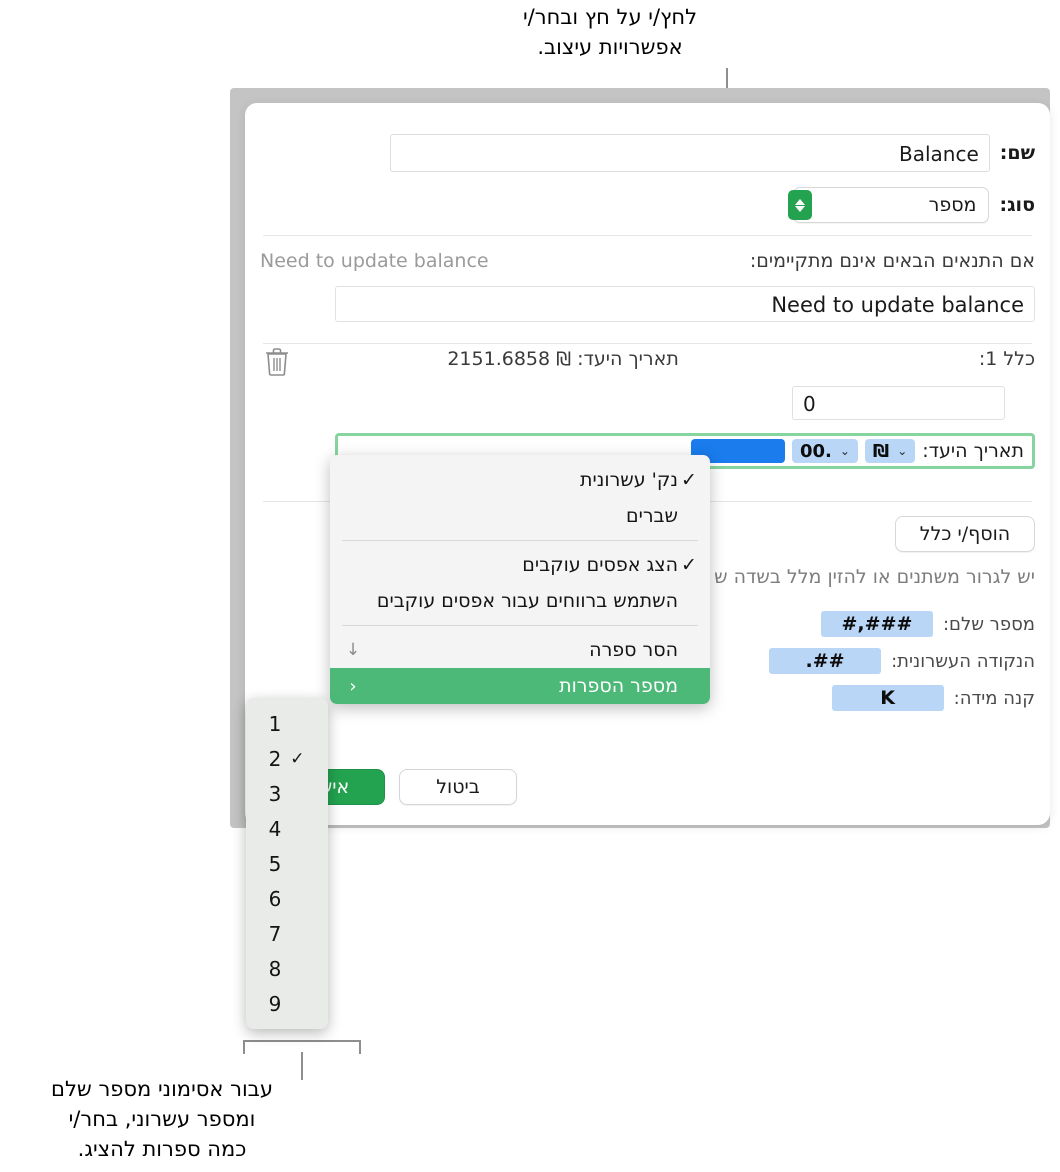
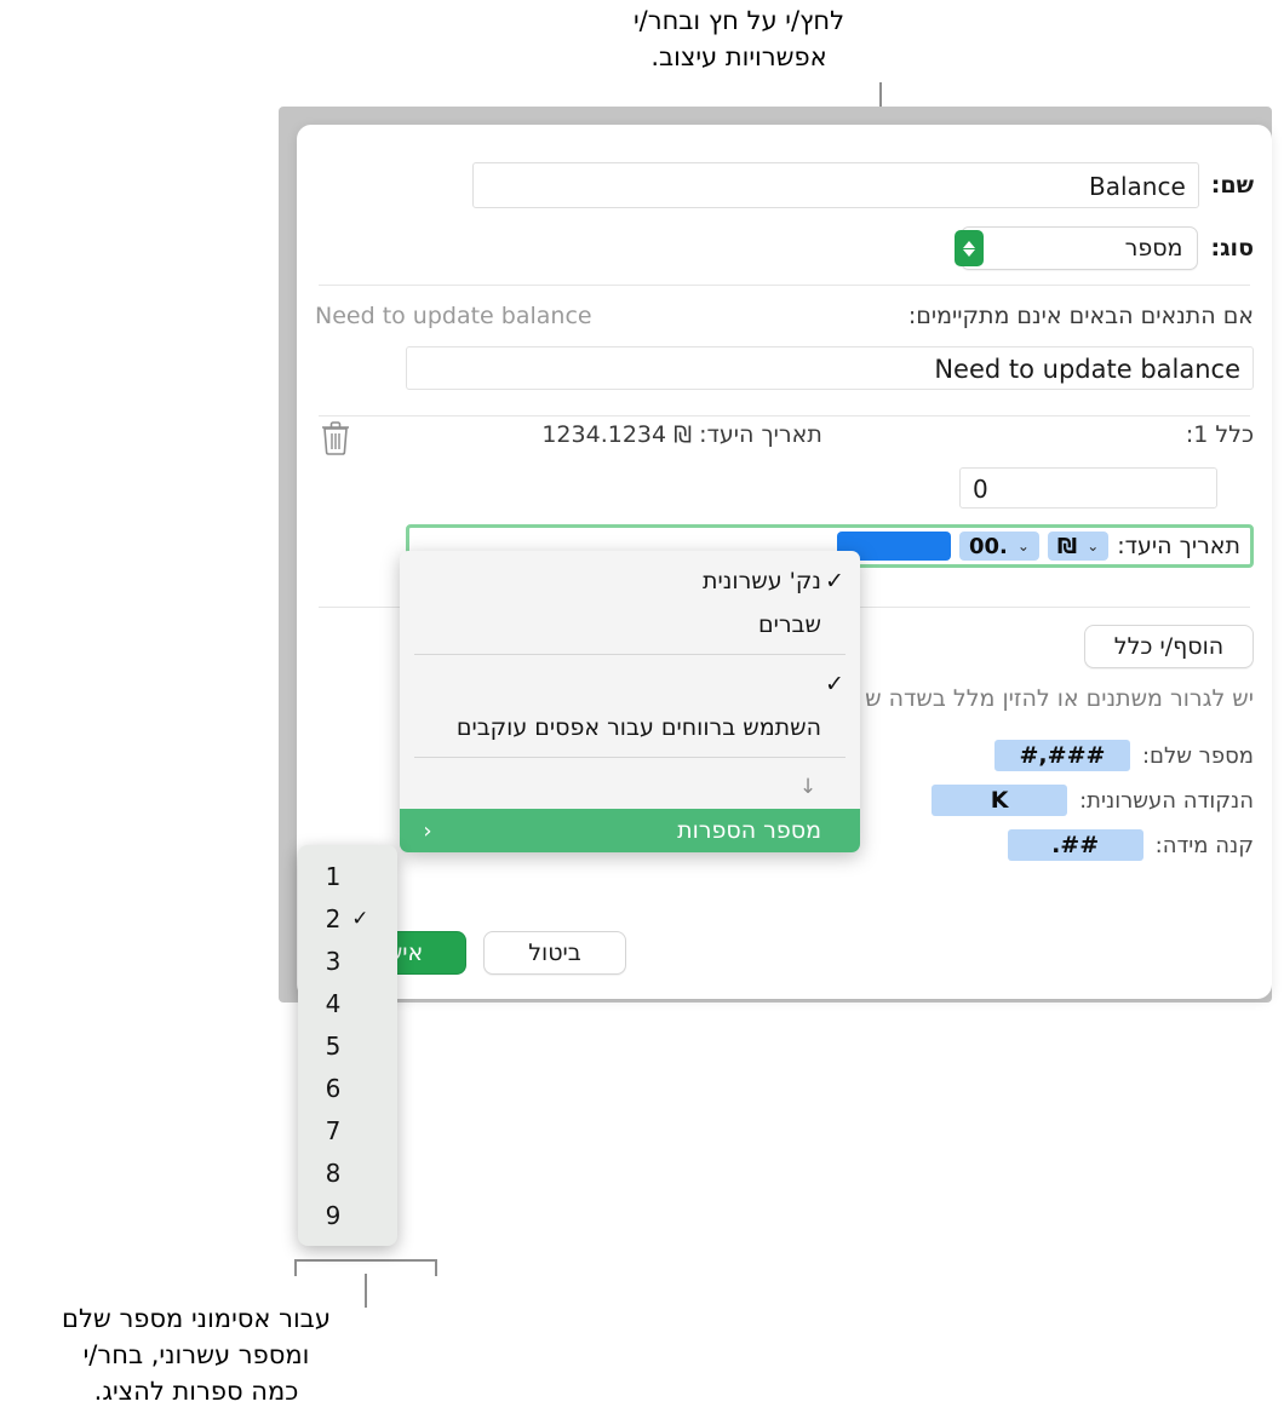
  לחץ/י על חץ ובחר/י
  אפשרויות עיצוב.
  שם:
  Balance
  סוג:
  מספר
  אם התנאים הבאים אינם מתקיימים:
  Need to update balance
  Need to update balance
  כלל 1:
- תאריך היעד: ₪ 2151.6858
+ תאריך היעד: ₪ 1234.1234
  0
  תאריך היעד:
  ⌄
  ₪
  ⌄
  .00
  הוסף/י כלל
  יש לגרור משתנים או להזין מלל בשדה ש
  מספר שלם:
  #,###
  הנקודה העשרונית:
- .##
+ K
  קנה מידה:
- K
+ .##
  ביטול
  ✓
  נק' עשרונית
  שברים
  ✓
- הצג אפסים עוקבים
  השתמש ברווחים עבור אפסים עוקבים
- הסר ספרה
  ↓
  מספר הספרות
  ‹
  1
  2
  ✓
  3
  4
  5
  6
  7
  8
  9
  עבור אסימוני מספר שלם
  ומספר עשרוני, בחר/י
  כמה ספרות להציג.
